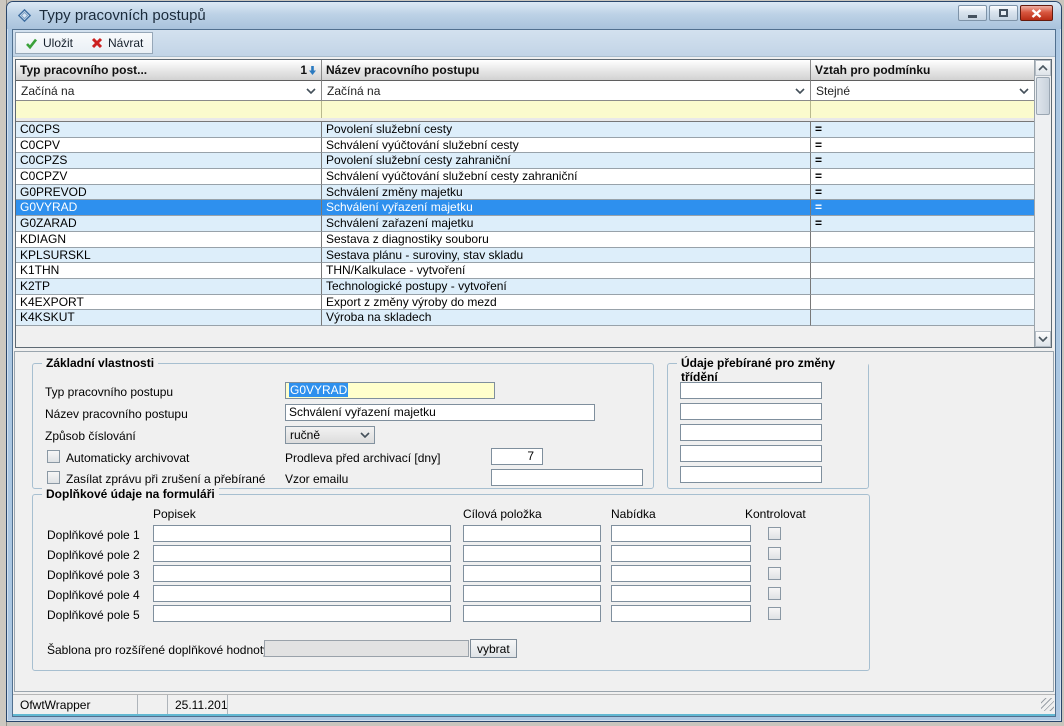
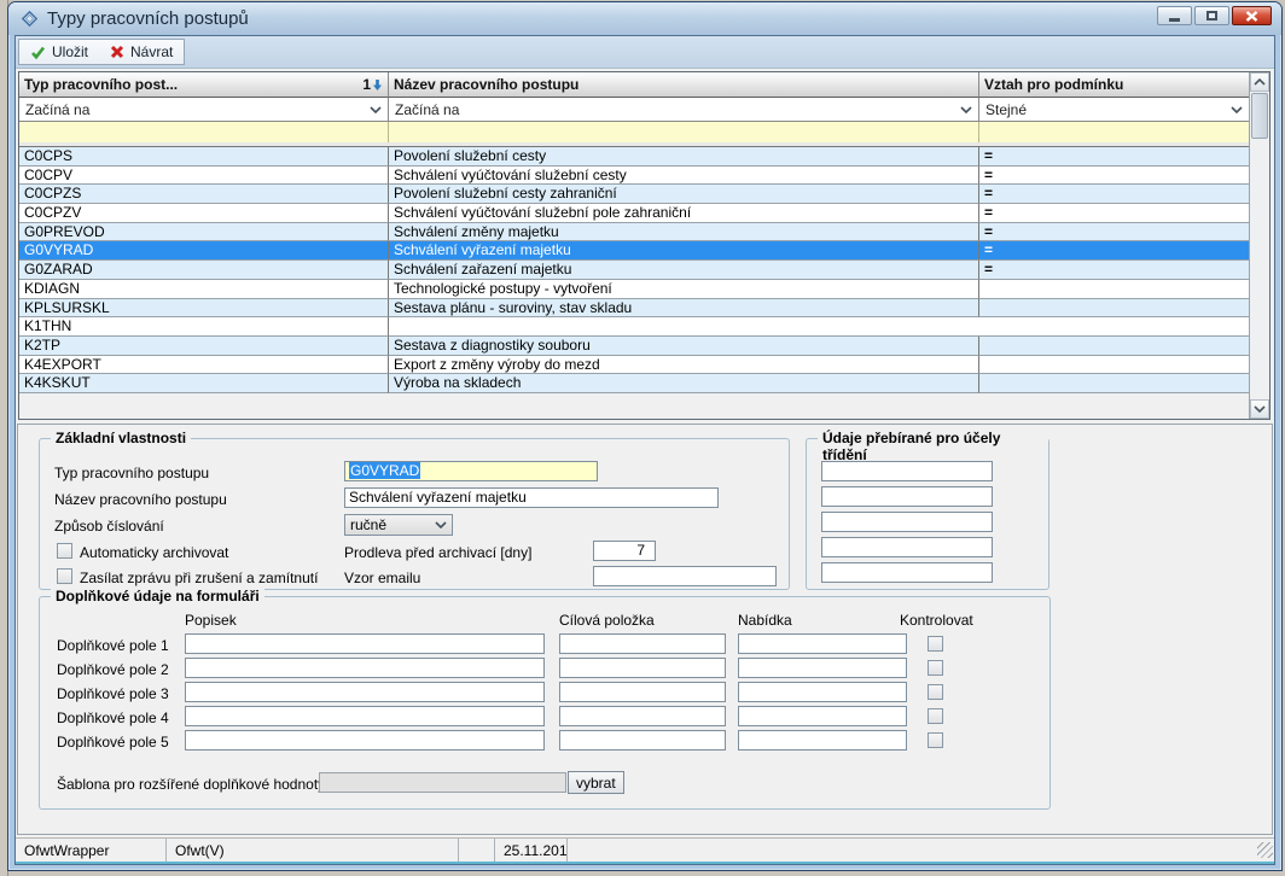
  Typy pracovních postupů
  Uložit
  Návrat
  Typ pracovního post...
  1
  Název pracovního postupu
  Vztah pro podmínku
  Začíná na
  Začíná na
  Stejné
  C0CPS
  Povolení služební cesty
  =
  C0CPV
  Schválení vyúčtování služební cesty
  =
  C0CPZS
  Povolení služební cesty zahraniční
  =
  C0CPZV
- Schválení vyúčtování služební cesty zahraniční
+ Schválení vyúčtování služební pole zahraniční
  =
  G0PREVOD
  Schválení změny majetku
  =
  G0VYRAD
  Schválení vyřazení majetku
  =
  G0ZARAD
  Schválení zařazení majetku
  =
  KDIAGN
- Sestava z diagnostiky souboru
+ Technologické postupy - vytvoření
  KPLSURSKL
  Sestava plánu - suroviny, stav skladu
  K1THN
- THN/Kalkulace - vytvoření
  K2TP
- Technologické postupy - vytvoření
+ Sestava z diagnostiky souboru
  K4EXPORT
  Export z změny výroby do mezd
  K4KSKUT
  Výroba na skladech
  Základní vlastnosti
  Typ pracovního postupu
  G0VYRAD
  Název pracovního postupu
  Schválení vyřazení majetku
  Způsob číslování
  ručně
  Automaticky archivovat
  Prodleva před archivací [dny]
  7
- Zasílat zprávu při zrušení a přebírané
+ Zasílat zprávu při zrušení a zamítnutí
  Vzor emailu
- Údaje přebírané pro změny třídění
+ Údaje přebírané pro účely třídění
  Doplňkové údaje na formuláři
  Popisek
  Cílová položka
  Nabídka
  Kontrolovat
  Doplňkové pole 1
  Doplňkové pole 2
  Doplňkové pole 3
  Doplňkové pole 4
  Doplňkové pole 5
  Šablona pro rozšířené doplňkové hodnot
  vybrat
  OfwtWrapper
+ Ofwt(V)
  25.11.201
